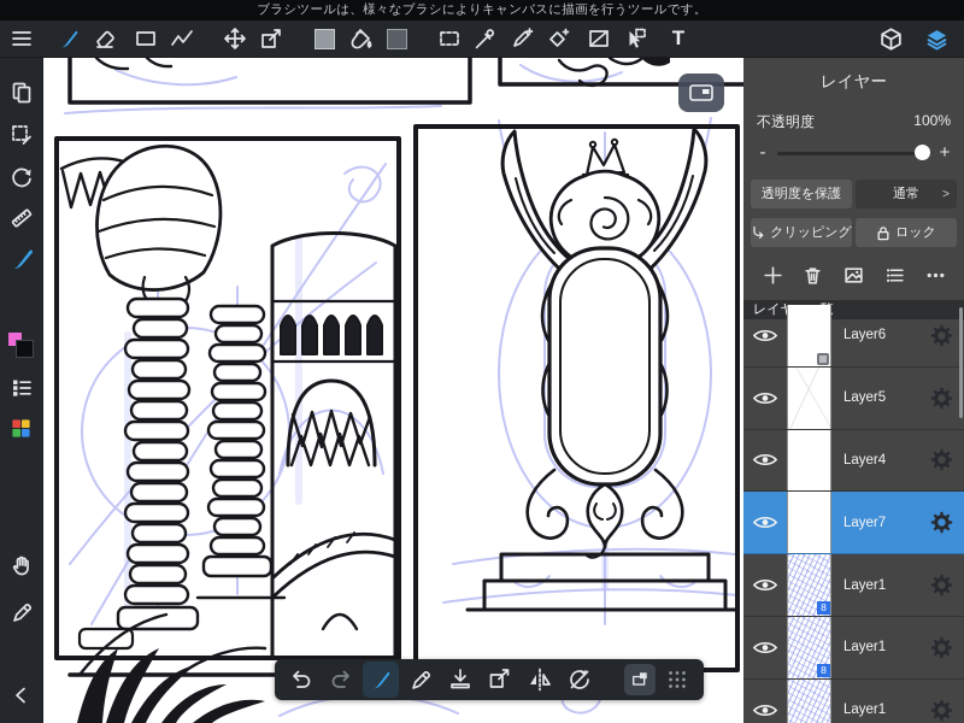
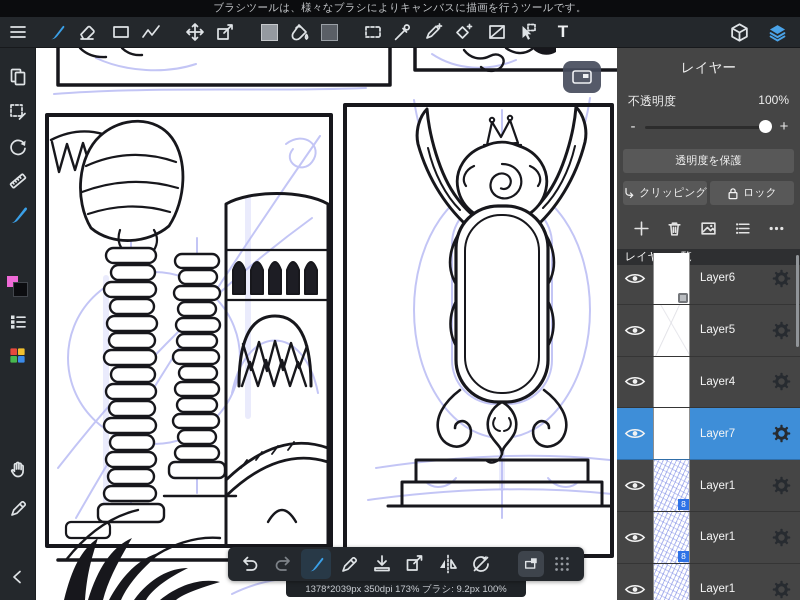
  ブラシツールは、様々なブラシによりキャンバスに描画を行うツールです。
  T
  レイヤー
  不透明度
  100%
  -
  +
  透明度を保護
- 通常
- >
  クリッピング
  ロック
  Layer6
  Layer5
  Layer4
  Layer7
  8
  Layer1
  8
  Layer1
  Layer1
+ 1378*2039px 350dpi 173% ブラシ: 9.2px 100%
